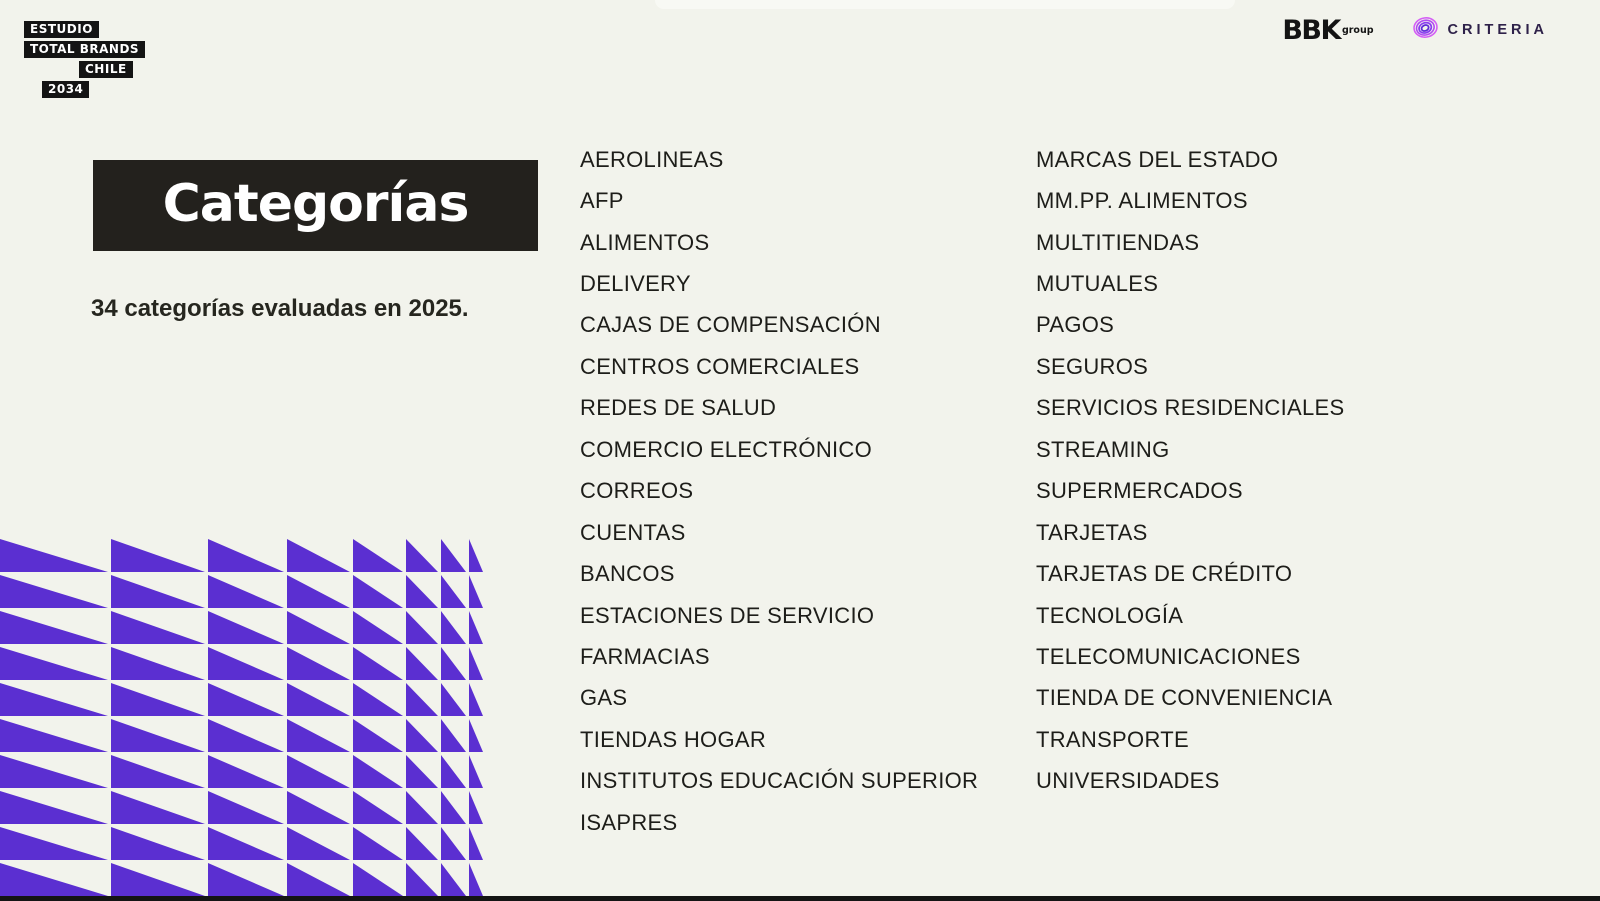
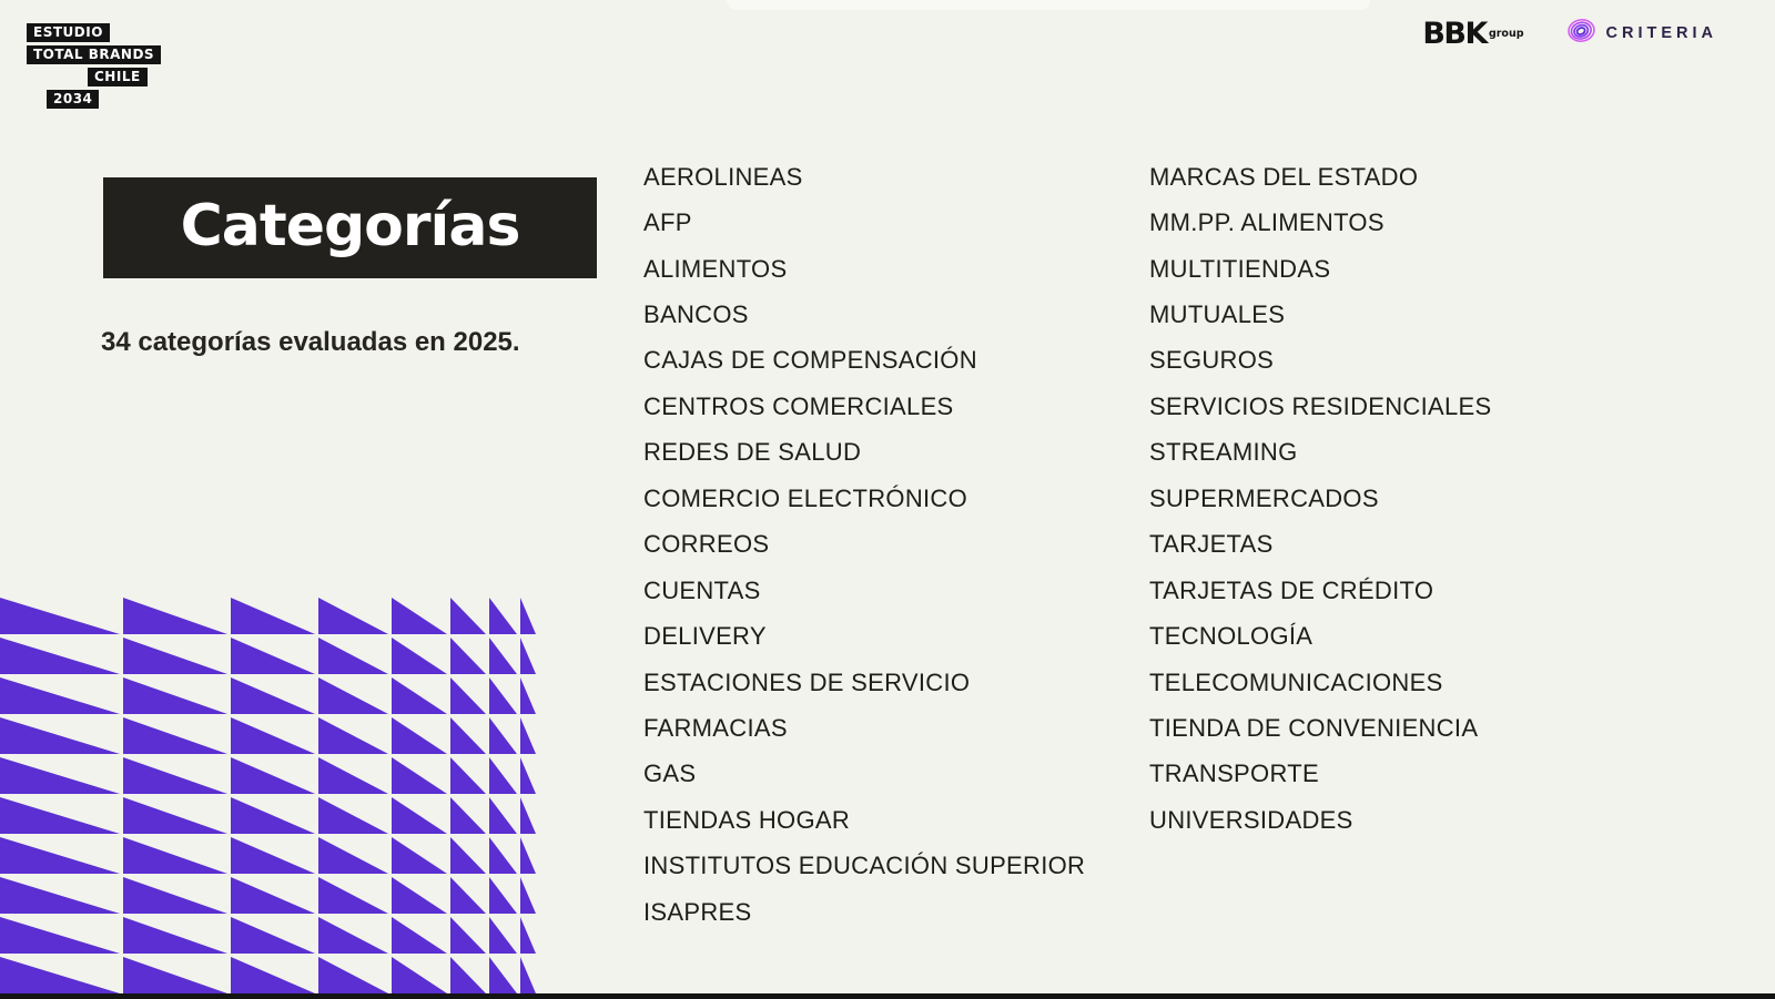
  ESTUDIO
  TOTAL BRANDS
  CHILE
  2034
  BBK
  group
  CRITERIA
  Categorías
  34 categorías evaluadas en 2025.
  AEROLINEAS
  AFP
  ALIMENTOS
- DELIVERY
+ BANCOS
  CAJAS DE COMPENSACIÓN
  CENTROS COMERCIALES
  REDES DE SALUD
  COMERCIO ELECTRÓNICO
  CORREOS
  CUENTAS
- BANCOS
+ DELIVERY
  ESTACIONES DE SERVICIO
  FARMACIAS
  GAS
  TIENDAS HOGAR
  INSTITUTOS EDUCACIÓN SUPERIOR
  ISAPRES
  MARCAS DEL ESTADO
  MM.PP. ALIMENTOS
  MULTITIENDAS
  MUTUALES
- PAGOS
  SEGUROS
  SERVICIOS RESIDENCIALES
  STREAMING
  SUPERMERCADOS
  TARJETAS
  TARJETAS DE CRÉDITO
  TECNOLOGÍA
  TELECOMUNICACIONES
  TIENDA DE CONVENIENCIA
  TRANSPORTE
  UNIVERSIDADES
